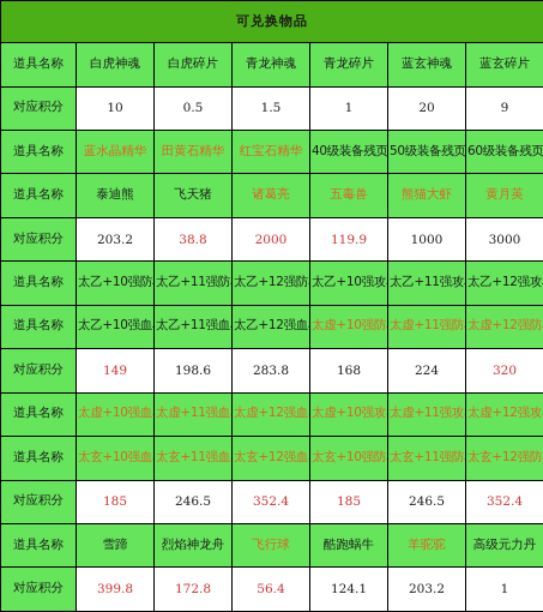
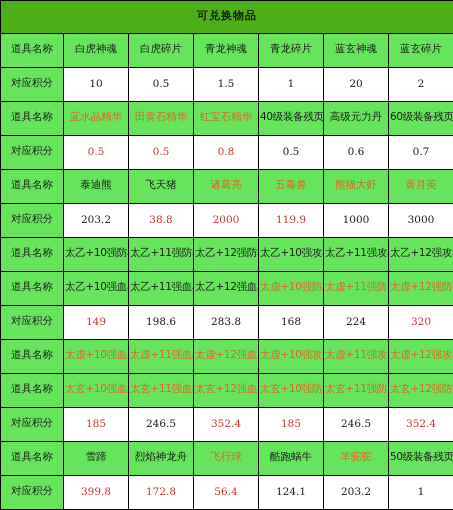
  可兑换物品
  道具名称	白虎神魂	白虎碎片	青龙神魂	青龙碎片	蓝玄神魂	蓝玄碎片
- 对应积分	10	0.5	1.5	1	20	9
+ 对应积分	10	0.5	1.5	1	20	2
- 道具名称	蓝水晶精华	田黄石精华	红宝石精华	40级装备残页	50级装备残页	60级装备残页
+ 道具名称	蓝水晶精华	田黄石精华	红宝石精华	40级装备残页	高级元力丹	60级装备残页
+ 对应积分	0.5	0.5	0.8	0.5	0.6	0.7
  道具名称	泰迪熊	飞天猪	诸葛亮	五毒兽	熊猫大虾	黄月英
  对应积分	203.2	38.8	2000	119.9	1000	3000
  道具名称	太乙+10强防	太乙+11强防	太乙+12强防	太乙+10强攻	太乙+11强攻	太乙+12强攻
  道具名称	太乙+10强血	太乙+11强血	太乙+12强血	太虚+10强防	太虚+11强防	太虚+12强防
  对应积分	149	198.6	283.8	168	224	320
  道具名称	太虚+10强血	太虚+11强血	太虚+12强血	太虚+10强攻	太虚+11强攻	太虚+12强攻
  道具名称	太玄+10强血	太玄+11强血	太玄+12强血	太玄+10强防	太玄+11强防	太玄+12强防
  对应积分	185	246.5	352.4	185	246.5	352.4
- 道具名称	雪蹄	烈焰神龙舟	飞行球	酷跑蜗牛	羊驼驼	高级元力丹
+ 道具名称	雪蹄	烈焰神龙舟	飞行球	酷跑蜗牛	羊驼驼	50级装备残页
  对应积分	399.8	172.8	56.4	124.1	203.2	1
